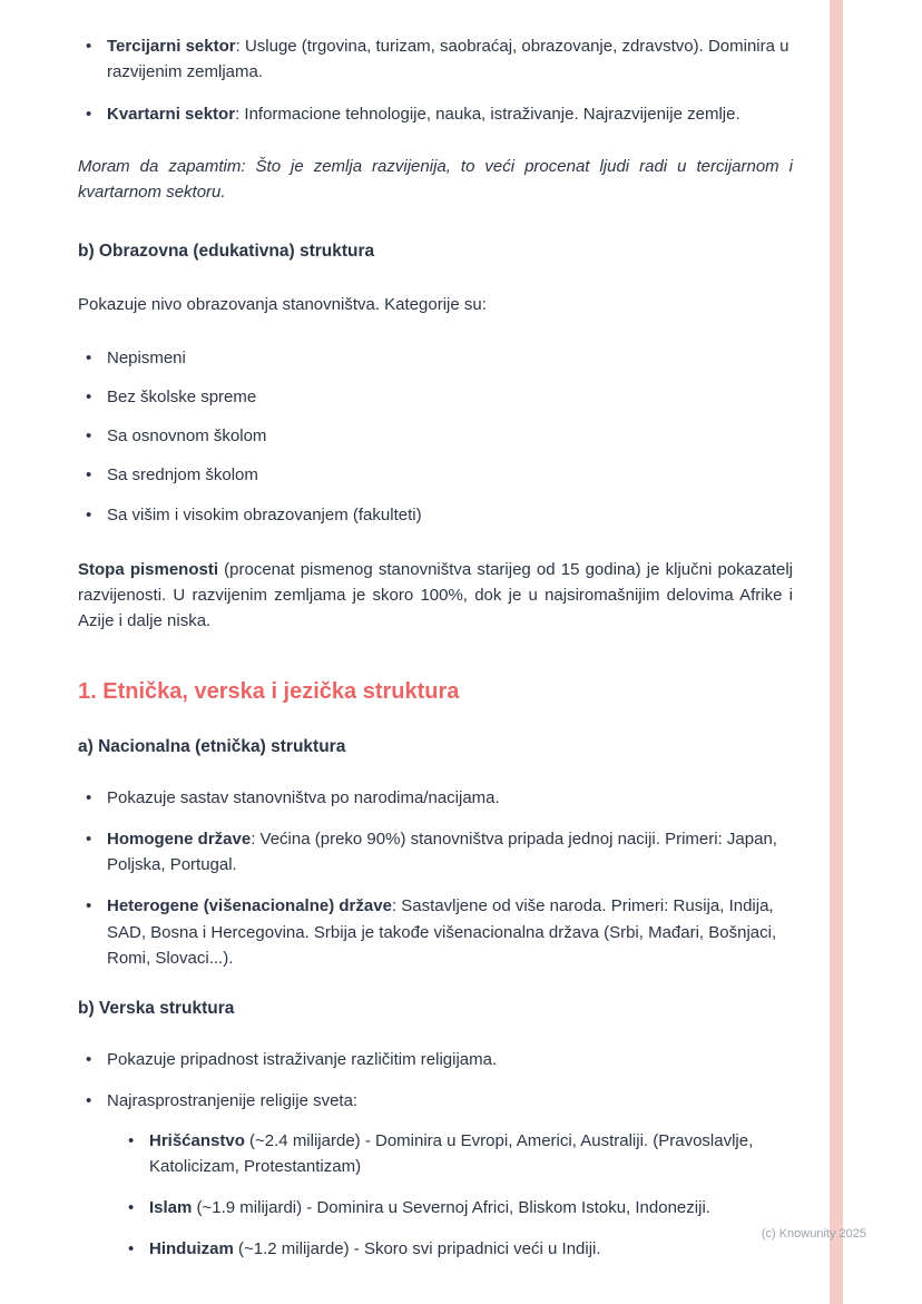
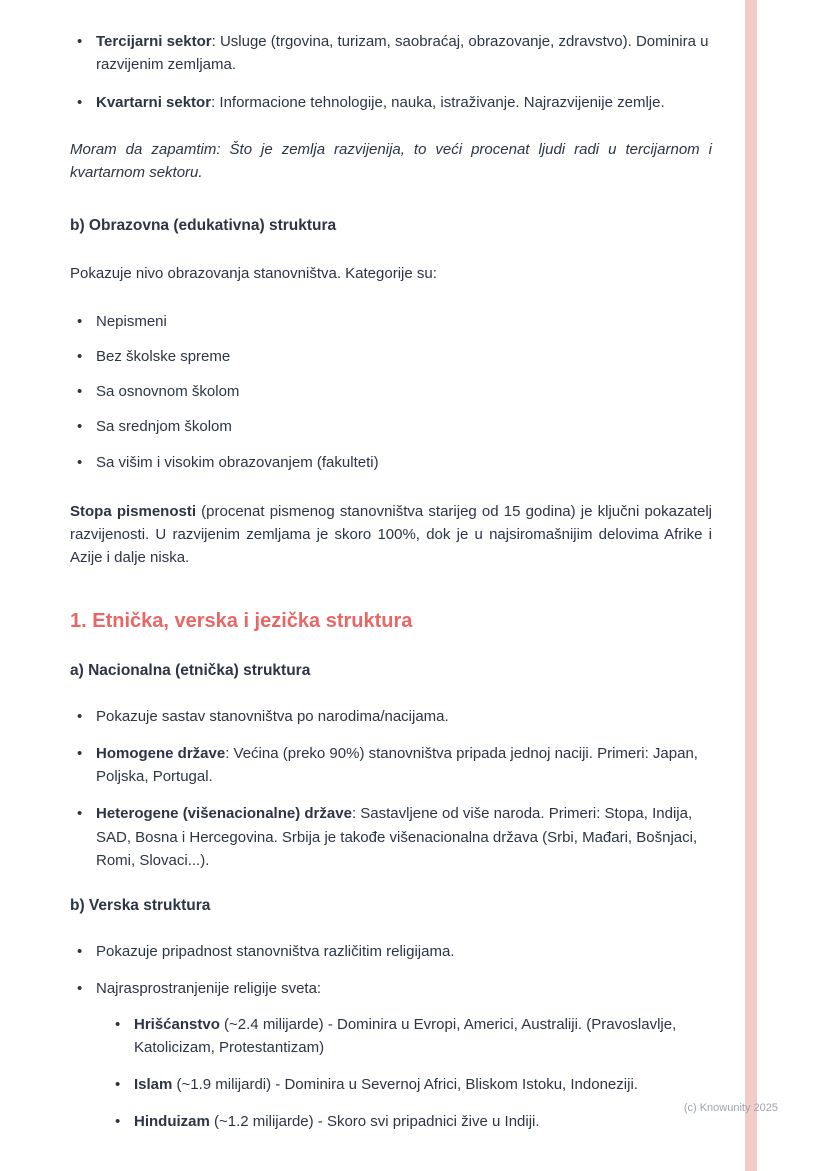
  Tercijarni sektor: Usluge (trgovina, turizam, saobraćaj, obrazovanje, zdravstvo). Dominira u razvijenim zemljama.
  Kvartarni sektor: Informacione tehnologije, nauka, istraživanje. Najrazvijenije zemlje.
  Moram da zapamtim: Što je zemlja razvijenija, to veći procenat ljudi radi u tercijarnom i kvartarnom sektoru.
  b) Obrazovna (edukativna) struktura
  Pokazuje nivo obrazovanja stanovništva. Kategorije su:
  Nepismeni
  Bez školske spreme
  Sa osnovnom školom
  Sa srednjom školom
  Sa višim i visokim obrazovanjem (fakulteti)
  Stopa pismenosti (procenat pismenog stanovništva starijeg od 15 godina) je ključni pokazatelj razvijenosti. U razvijenim zemljama je skoro 100%, dok je u najsiromašnijim delovima Afrike i Azije i dalje niska.
  1. Etnička, verska i jezička struktura
  a) Nacionalna (etnička) struktura
  Pokazuje sastav stanovništva po narodima/nacijama.
  Homogene države: Većina (preko 90%) stanovništva pripada jednoj naciji. Primeri: Japan, Poljska, Portugal.
- Heterogene (višenacionalne) države: Sastavljene od više naroda. Primeri: Rusija, Indija, SAD, Bosna i Hercegovina. Srbija je takođe višenacionalna država (Srbi, Mađari, Bošnjaci, Romi, Slovaci...).
+ Heterogene (višenacionalne) države: Sastavljene od više naroda. Primeri: Stopa, Indija, SAD, Bosna i Hercegovina. Srbija je takođe višenacionalna država (Srbi, Mađari, Bošnjaci, Romi, Slovaci...).
  b) Verska struktura
- Pokazuje pripadnost istraživanje različitim religijama.
+ Pokazuje pripadnost stanovništva različitim religijama.
  Najrasprostranjenije religije sveta:
  Hrišćanstvo (~2.4 milijarde) - Dominira u Evropi, Americi, Australiji. (Pravoslavlje, Katolicizam, Protestantizam)
  Islam (~1.9 milijardi) - Dominira u Severnoj Africi, Bliskom Istoku, Indoneziji.
- Hinduizam (~1.2 milijarde) - Skoro svi pripadnici veći u Indiji.
+ Hinduizam (~1.2 milijarde) - Skoro svi pripadnici žive u Indiji.
  (c) Knowunity 2025
